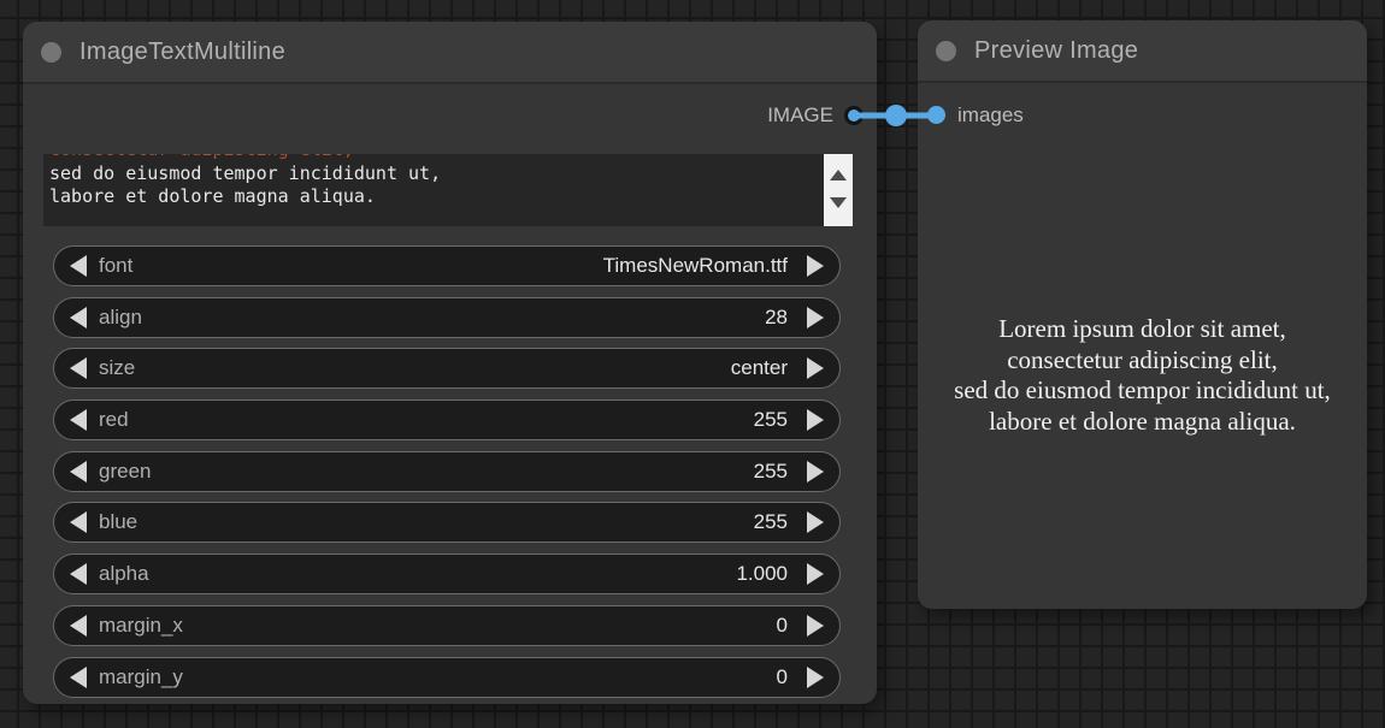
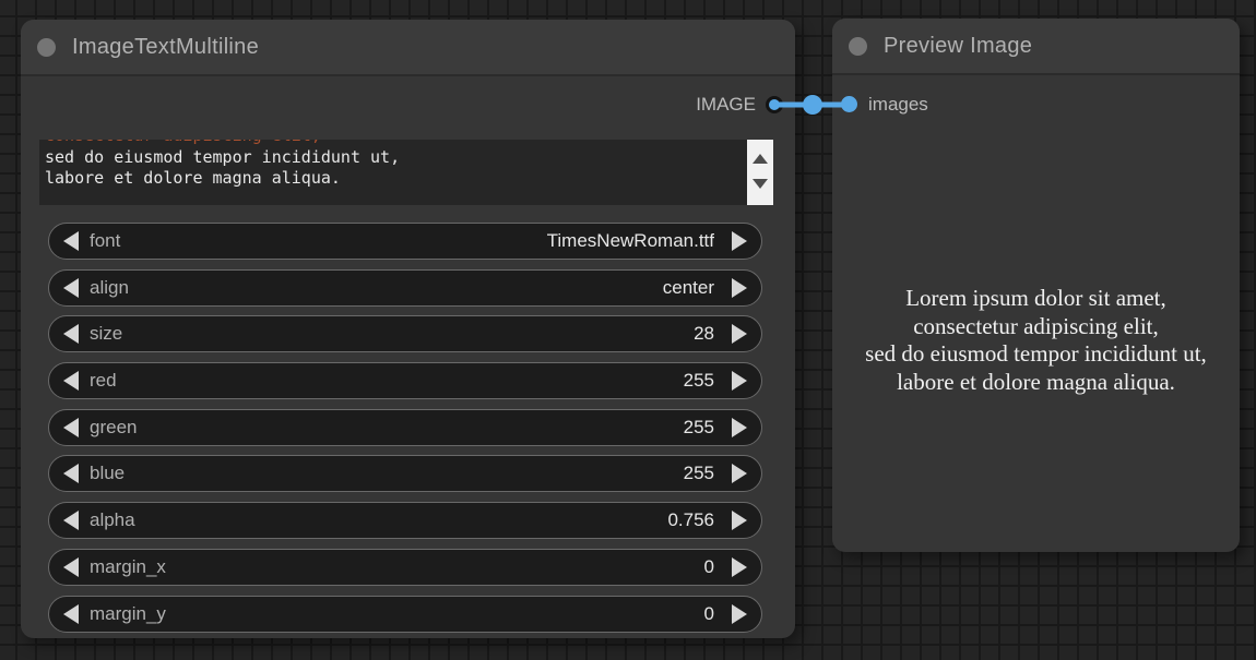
  ImageTextMultiline
  IMAGE
  sed do eiusmod tempor incididunt ut,
  labore et dolore magna aliqua.
  font
  TimesNewRoman.ttf
  align
- 28
+ center
  size
- center
+ 28
  red
  255
  green
  255
  blue
  255
  alpha
- 1.000
+ 0.756
  margin_x
  0
  margin_y
  0
  Preview Image
  images
  Lorem ipsum dolor sit amet,
  consectetur adipiscing elit,
  sed do eiusmod tempor incididunt ut,
  labore et dolore magna aliqua.
